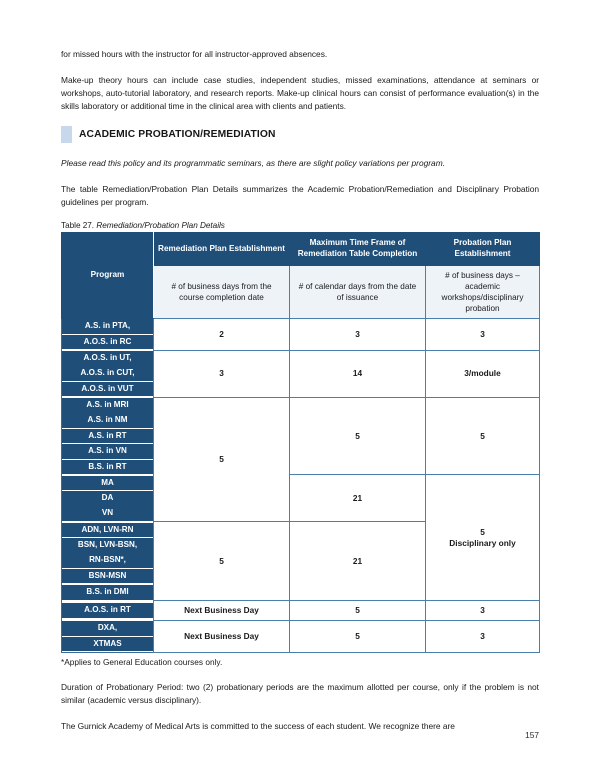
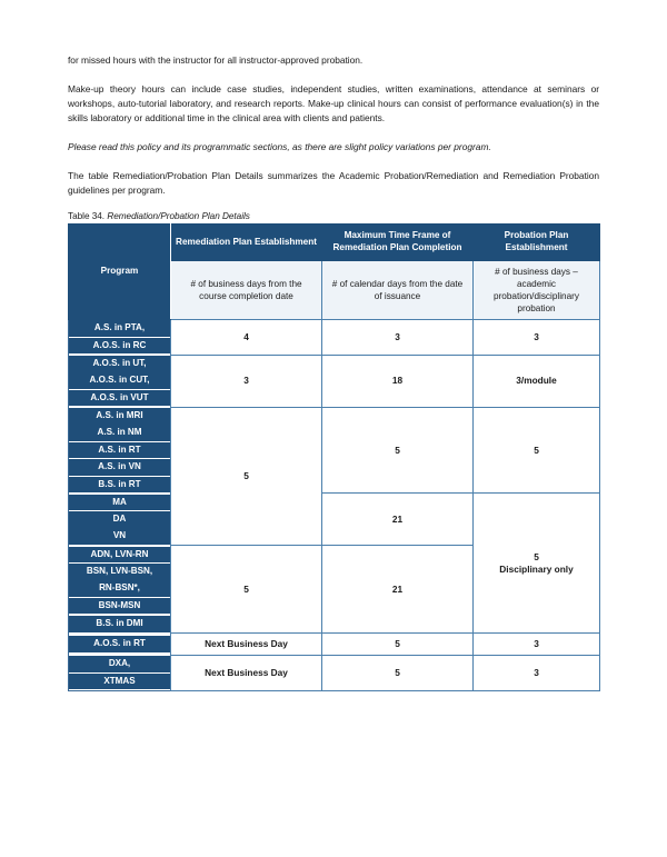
- for missed hours with the instructor for all instructor-approved absences.
+ for missed hours with the instructor for all instructor-approved probation.
- Make-up theory hours can include case studies, independent studies, missed examinations, attendance at seminars or workshops, auto-tutorial laboratory, and research reports. Make-up clinical hours can consist of performance evaluation(s) in the skills laboratory or additional time in the clinical area with clients and patients.
+ Make-up theory hours can include case studies, independent studies, written examinations, attendance at seminars or workshops, auto-tutorial laboratory, and research reports. Make-up clinical hours can consist of performance evaluation(s) in the skills laboratory or additional time in the clinical area with clients and patients.
- ACADEMIC PROBATION/REMEDIATION
- Please read this policy and its programmatic seminars, as there are slight policy variations per program.
+ Please read this policy and its programmatic sections, as there are slight policy variations per program.
- The table Remediation/Probation Plan Details summarizes the Academic Probation/Remediation and Disciplinary Probation guidelines per program.
+ The table Remediation/Probation Plan Details summarizes the Academic Probation/Remediation and Remediation Probation guidelines per program.
- Table 27. Remediation/Probation Plan Details
+ Table 34. Remediation/Probation Plan Details
- Program	Remediation Plan Establishment	Maximum Time Frame of Remediation Table Completion	Probation Plan Establishment
+ Program	Remediation Plan Establishment	Maximum Time Frame of Remediation Plan Completion	Probation Plan Establishment
- # of business days from the course completion date	# of calendar days from the date of issuance	# of business days – academic workshops/disciplinary probation
+ # of business days from the course completion date	# of calendar days from the date of issuance	# of business days – academic probation/disciplinary probation
- A.S. in PTA, A.O.S. in RC	2	3	3
+ A.S. in PTA, A.O.S. in RC	4	3	3
- A.O.S. in UT, A.O.S. in CUT, A.O.S. in VUT	3	14	3/module
+ A.O.S. in UT, A.O.S. in CUT, A.O.S. in VUT	3	18	3/module
  A.S. in MRI A.S. in NM A.S. in RT A.S. in VN B.S. in RT	5	5	5
  MA DA VN	21	5 Disciplinary only
  ADN, LVN-RN BSN, LVN-BSN, RN-BSN*, BSN-MSN	5	21
  B.S. in DMI
  A.O.S. in RT	Next Business Day	5	3
  DXA, XTMAS	Next Business Day	5	3
- *Applies to General Education courses only.
- Duration of Probationary Period: two (2) probationary periods are the maximum allotted per course, only if the problem is not similar (academic versus disciplinary).
- The Gurnick Academy of Medical Arts is committed to the success of each student. We recognize there are
- 157
